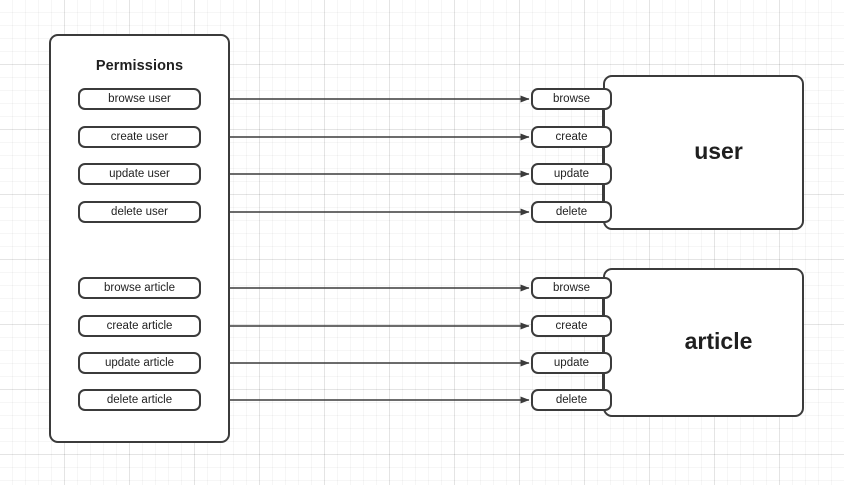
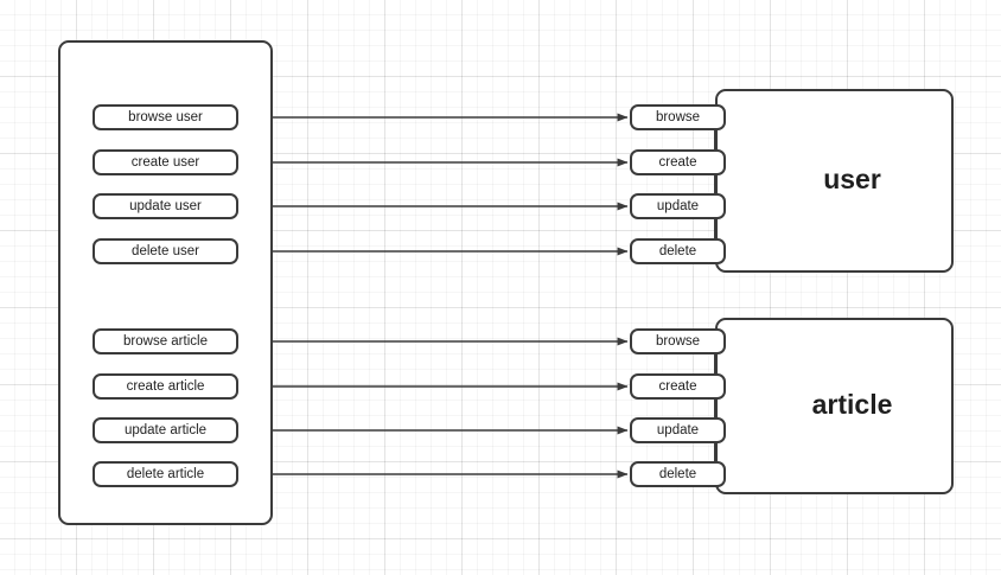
- Permissions
  browse user
  create user
  update user
  delete user
  browse article
  create article
  update article
  delete article
  user
  browse
  create
  update
  delete
  article
  browse
  create
  update
  delete
